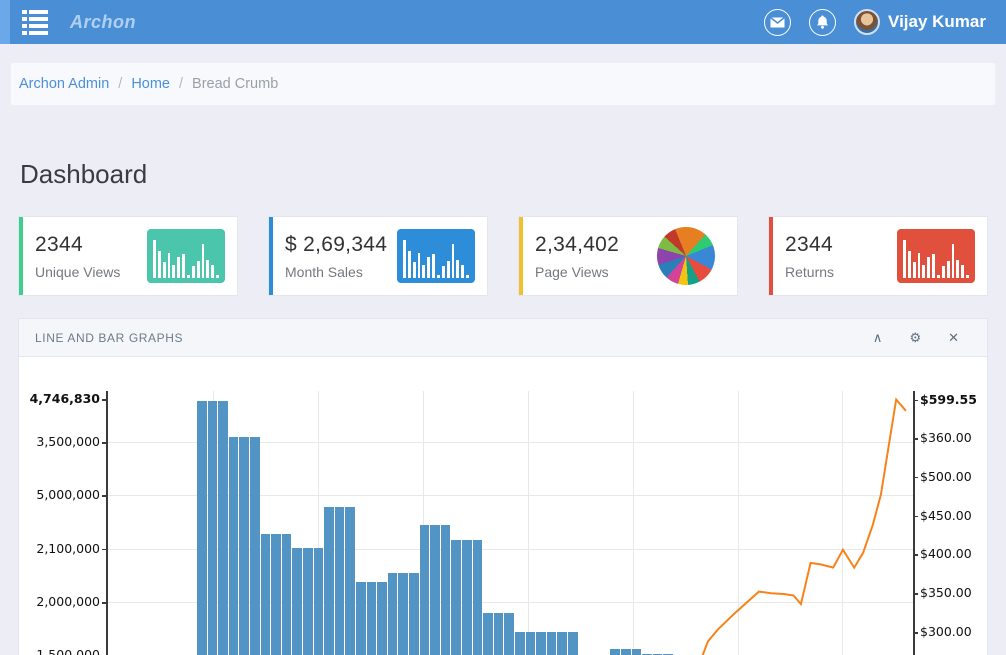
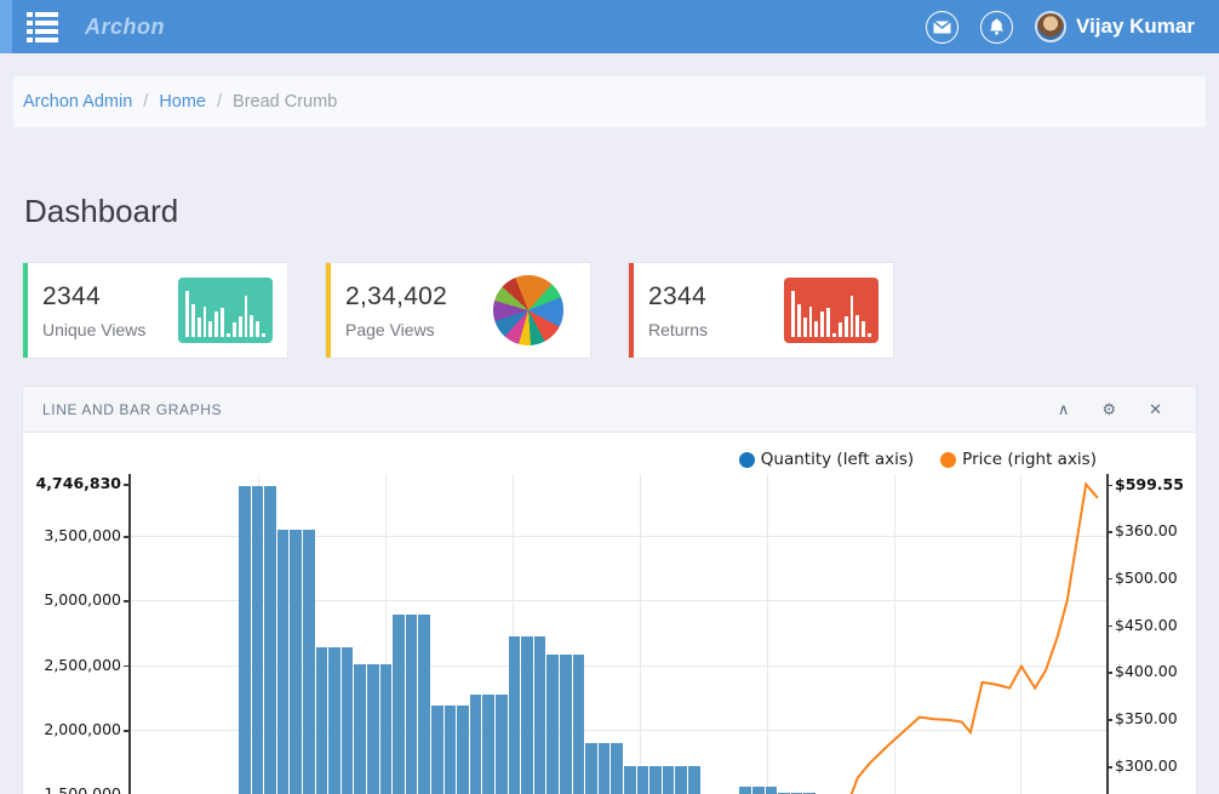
  Archon
  Vijay Kumar
  Archon Admin
  /
  Home
  /
  Bread Crumb
  Dashboard
  2344
  Unique Views
- $ 2,69,344
- Month Sales
  2,34,402
  Page Views
  2344
  Returns
  LINE AND BAR GRAPHS
  ∧
  ⚙
  ✕
+ Quantity (left axis)
+ Price (right axis)
  4,746,830
  3,500,000
  5,000,000
- 2,100,000
+ 2,500,000
  2,000,000
  $599.55
  $360.00
  $500.00
  $450.00
  $400.00
  $350.00
  $300.00
